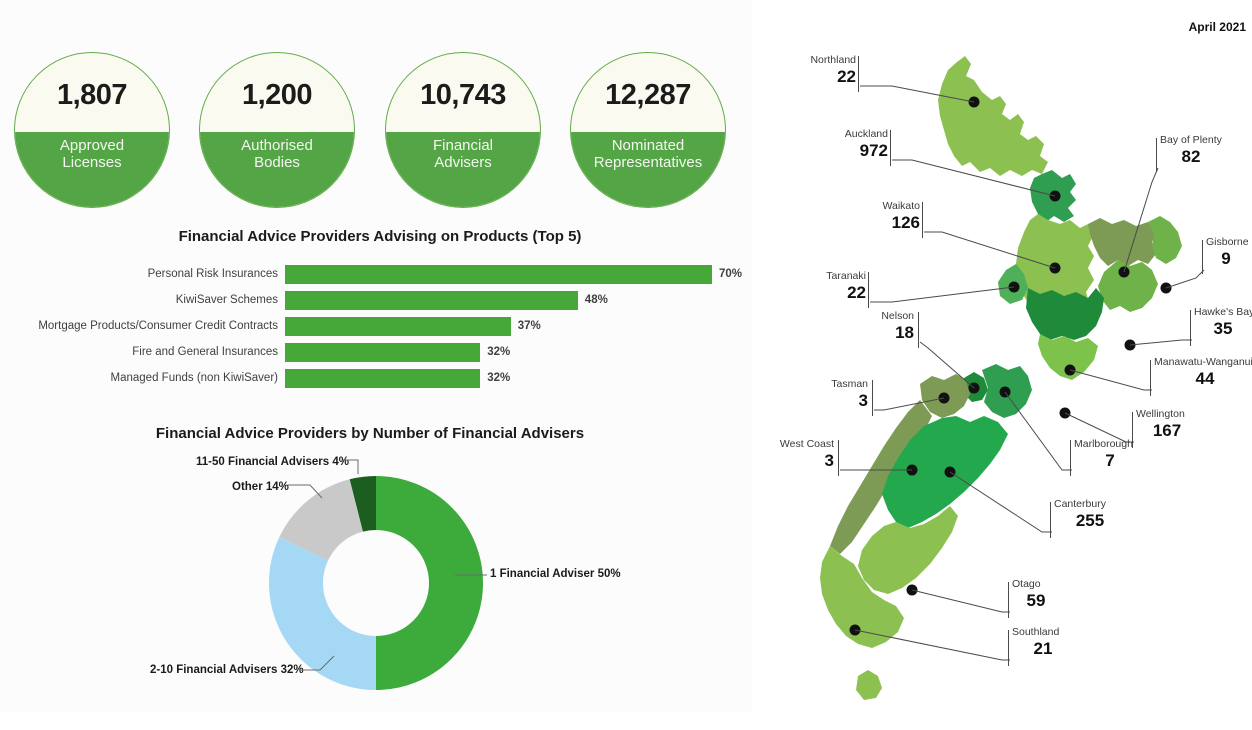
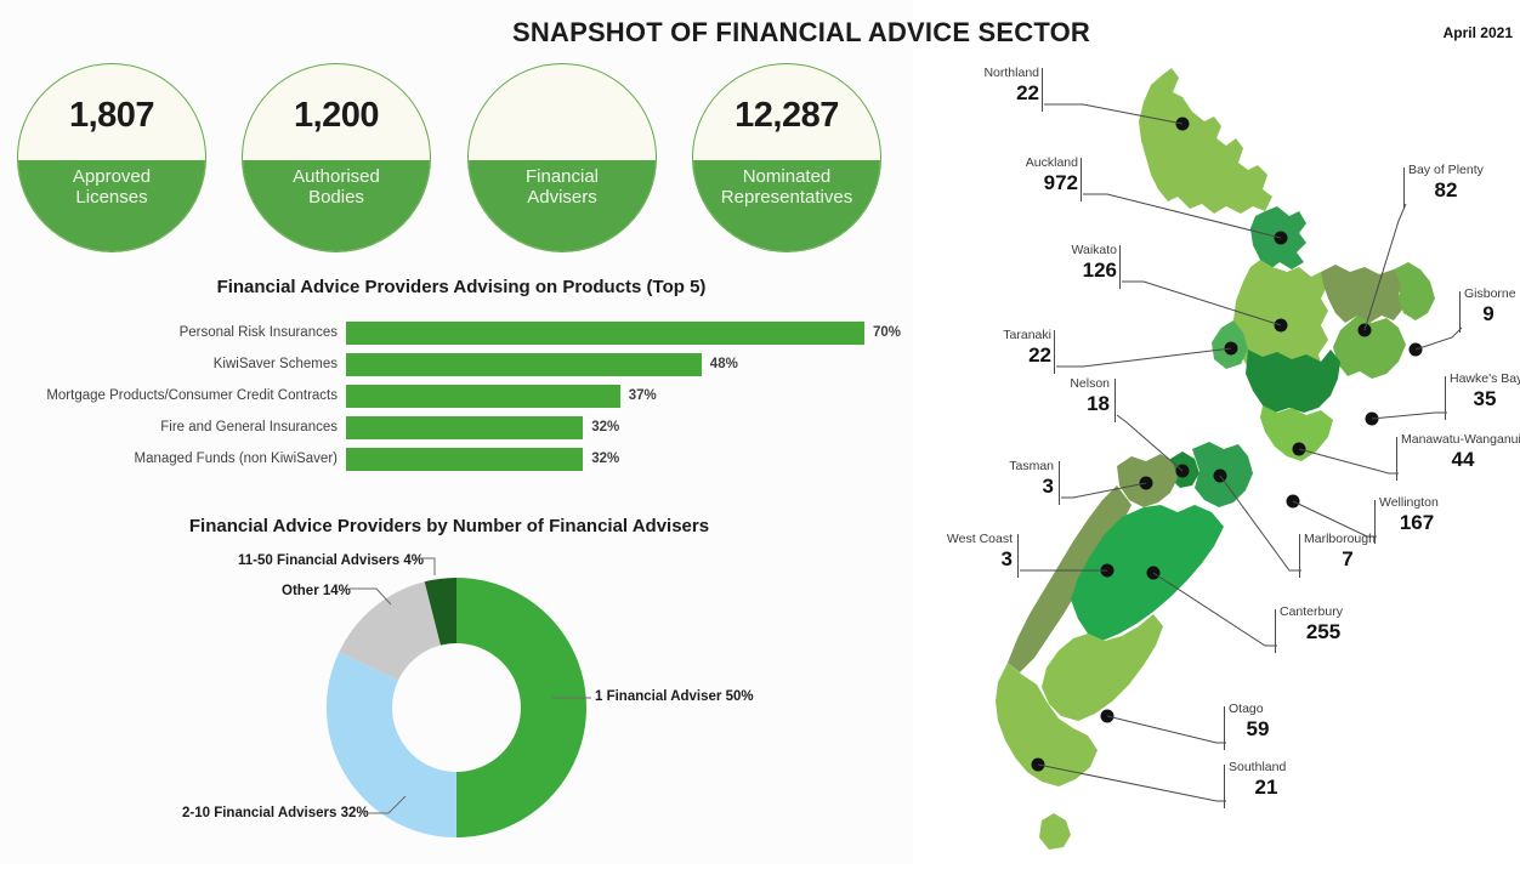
+ SNAPSHOT OF FINANCIAL ADVICE SECTOR
  April 2021
  1,807
  Approved
  Licenses
  1,200
  Authorised
  Bodies
- 10,743
  Financial
  Advisers
  12,287
  Nominated
  Representatives
  Financial Advice Providers Advising on Products (Top 5)
  Personal Risk Insurances
  70%
  KiwiSaver Schemes
  48%
  Mortgage Products/Consumer Credit Contracts
  37%
  Fire and General Insurances
  32%
  Managed Funds (non KiwiSaver)
  32%
  Financial Advice Providers by Number of Financial Advisers
  1 Financial Adviser 50%
  2-10 Financial Advisers 32%
  Other 14%
  11-50 Financial Advisers 4%
  Northland
  22
  Auckland
  972
  Waikato
  126
  Bay of Plenty
  82
  Gisborne
  9
  Taranaki
  22
  Hawke's Ba
  35
  Manawatu-Wanganu
  44
  Wellington
  167
  Nelson
  18
  Tasman
  3
  Marlborough
  7
  West Coast
  3
  Canterbury
  255
  Otago
  59
  Southland
  21
